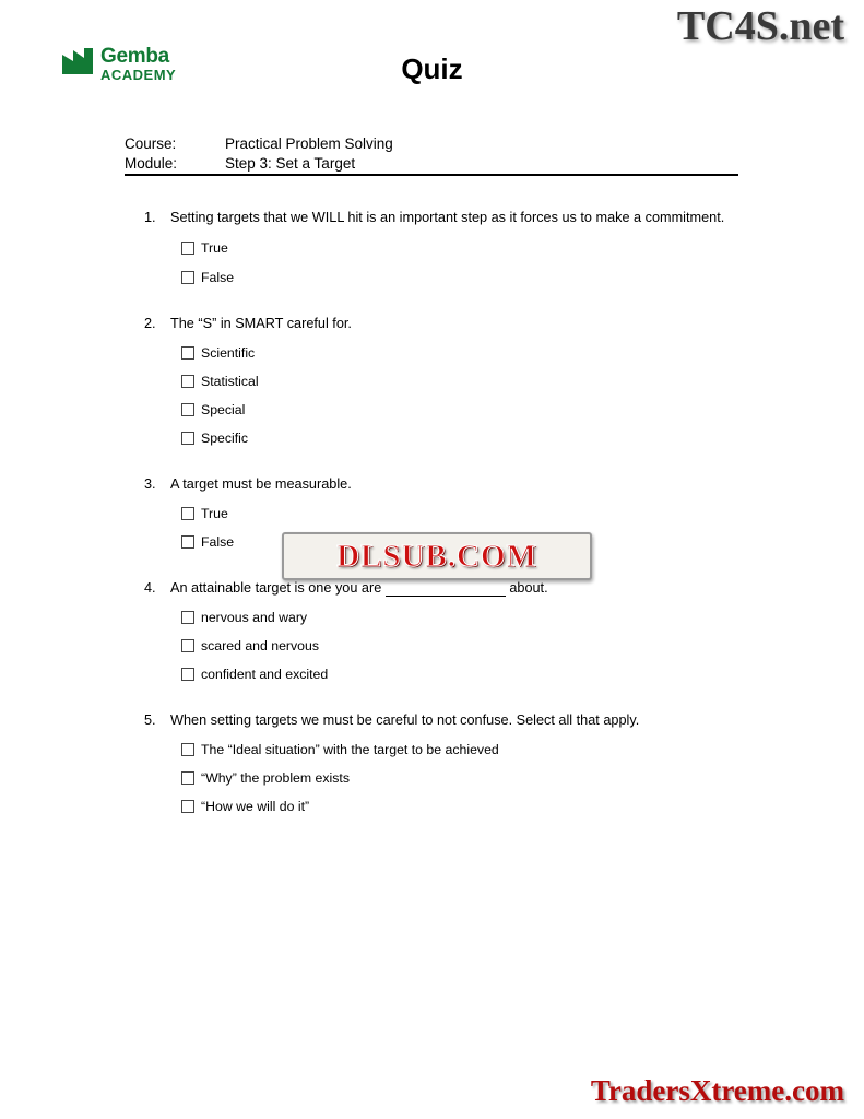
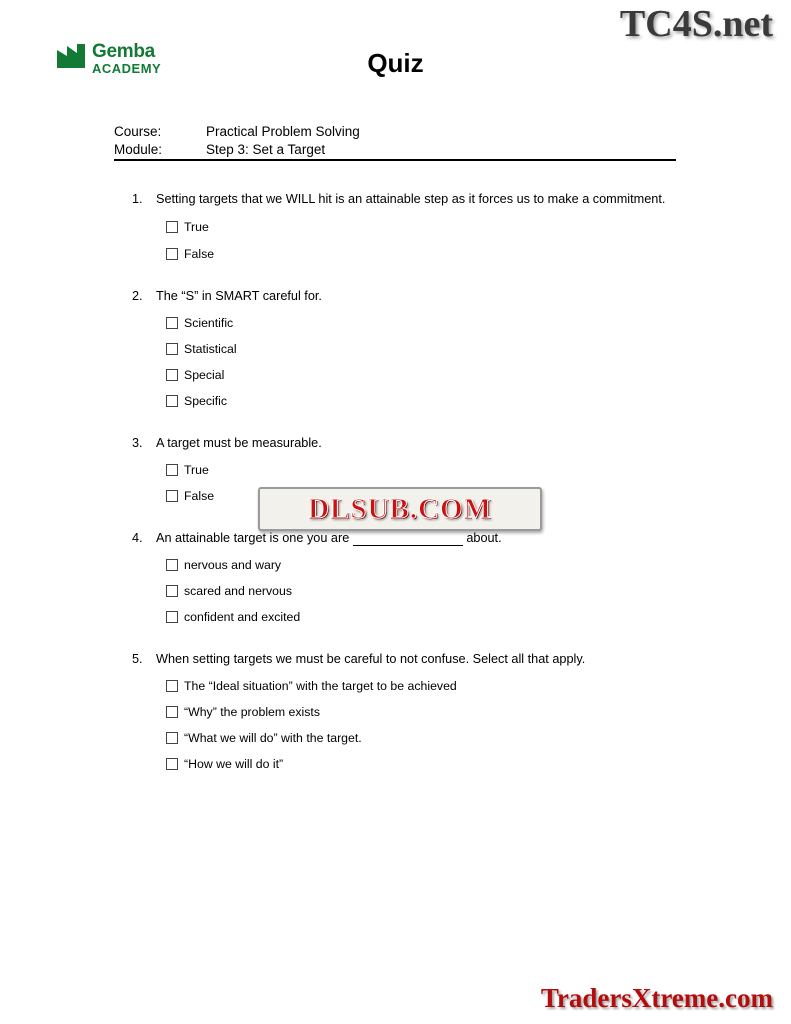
  TC4S.net
  Gemba
  ACADEMY
  Quiz
  Course:
  Practical Problem Solving
  Module:
  Step 3: Set a Target
  1.
- Setting targets that we WILL hit is an important step as it forces us to make a commitment.
+ Setting targets that we WILL hit is an attainable step as it forces us to make a commitment.
  True
  False
  2.
  The “S” in SMART careful for.
  Scientific
  Statistical
  Special
  Specific
  3.
  A target must be measurable.
  True
  False
  4.
  An attainable target is one you are about.
  nervous and wary
  scared and nervous
  confident and excited
  5.
  When setting targets we must be careful to not confuse. Select all that apply.
  The “Ideal situation” with the target to be achieved
  “Why” the problem exists
+ “What we will do” with the target.
  “How we will do it”
  DLSUB.COM
  TradersXtreme.com
